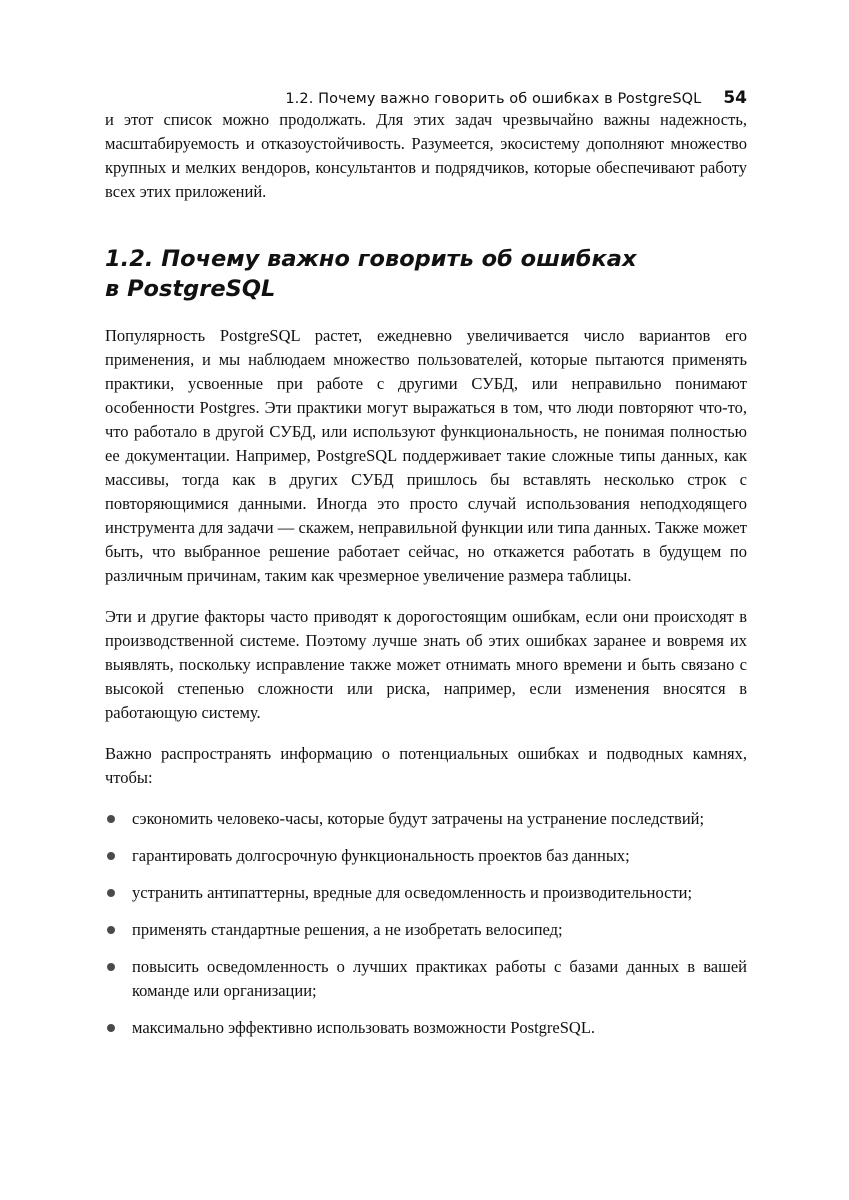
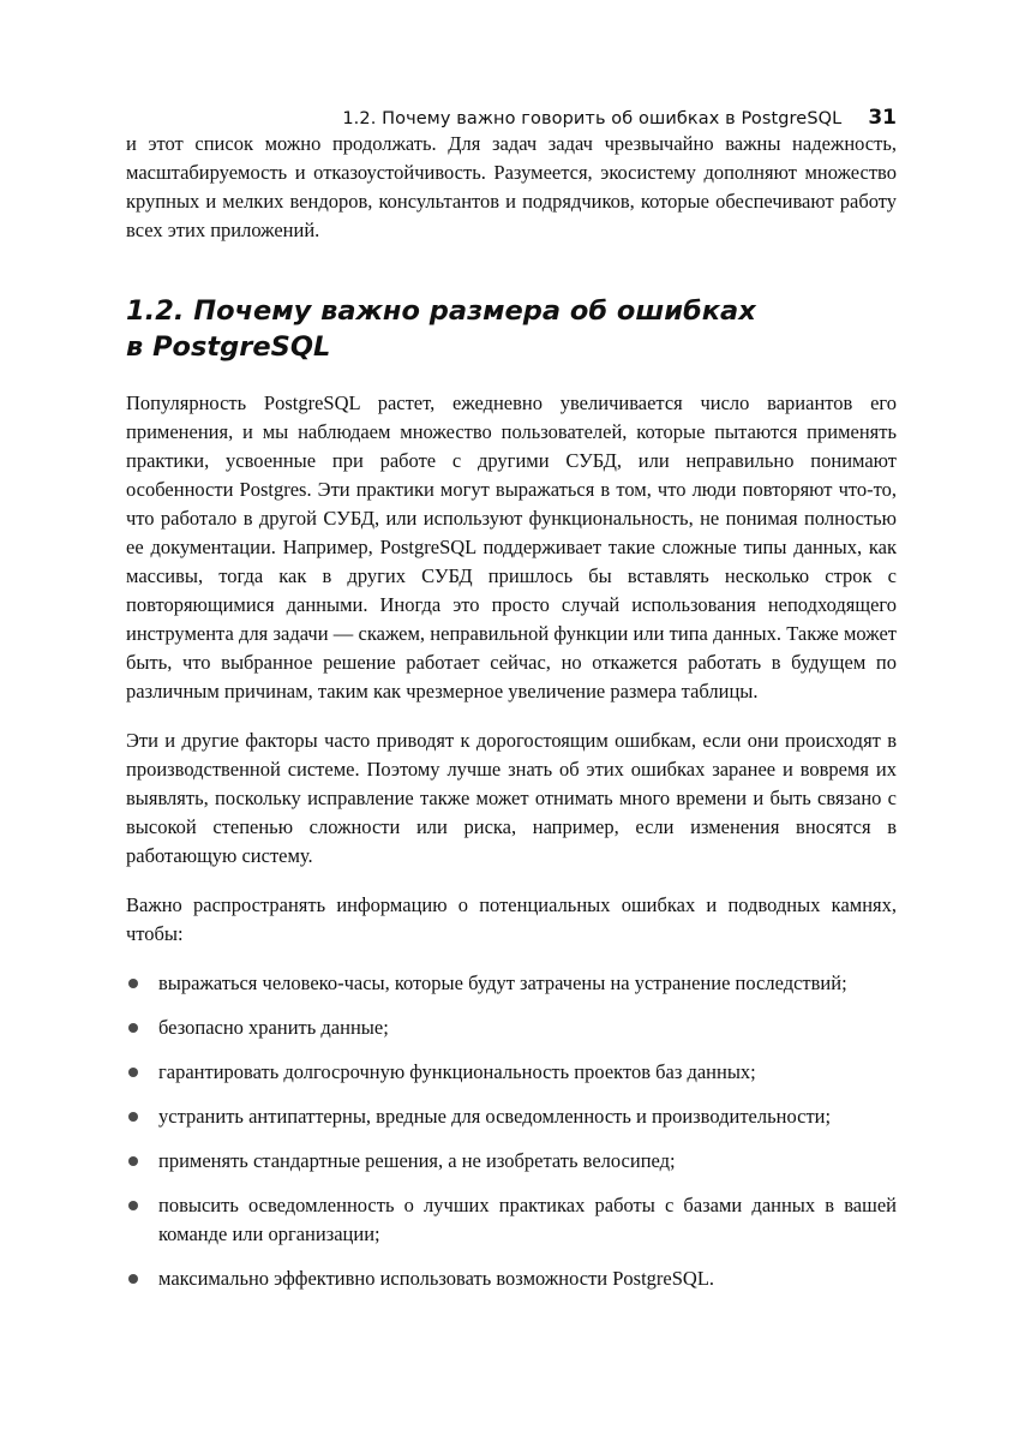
  1.2. Почему важно говорить об ошибках в PostgreSQL
- 54
+ 31
- и этот список можно продолжать. Для этих задач чрезвычайно важны надежность, масштабируемость и отказоустойчивость. Разумеется, экосистему дополняют множество крупных и мелких вендоров, консультантов и подрядчиков, которые обеспечивают работу всех этих приложений.
+ и этот список можно продолжать. Для задач задач чрезвычайно важны надежность, масштабируемость и отказоустойчивость. Разумеется, экосистему дополняют множество крупных и мелких вендоров, консультантов и подрядчиков, которые обеспечивают работу всех этих приложений.
- 1.2. Почему важно говорить об ошибках
+ 1.2. Почему важно размера об ошибках
  в PostgreSQL
  Популярность PostgreSQL растет, ежедневно увеличивается число вариантов его применения, и мы наблюдаем множество пользователей, которые пытаются применять практики, усвоенные при работе с другими СУБД, или неправильно понимают особенности Postgres. Эти практики могут выражаться в том, что люди повторяют что-то, что работало в другой СУБД, или используют функциональность, не понимая полностью ее документации. Например, PostgreSQL поддерживает такие сложные типы данных, как массивы, тогда как в других СУБД пришлось бы вставлять несколько строк с повторяющимися данными. Иногда это просто случай использования неподходящего инструмента для задачи — скажем, неправильной функции или типа данных. Также может быть, что выбранное решение работает сейчас, но откажется работать в будущем по различным причинам, таким как чрезмерное увеличение размера таблицы.
  Эти и другие факторы часто приводят к дорогостоящим ошибкам, если они происходят в производственной системе. Поэтому лучше знать об этих ошибках заранее и вовремя их выявлять, поскольку исправление также может отнимать много времени и быть связано с высокой степенью сложности или риска, например, если изменения вносятся в работающую систему.
  Важно распространять информацию о потенциальных ошибках и подводных камнях, чтобы:
- сэкономить человеко-часы, которые будут затрачены на устранение последствий;
+ выражаться человеко-часы, которые будут затрачены на устранение последствий;
+ безопасно хранить данные;
  гарантировать долгосрочную функциональность проектов баз данных;
  устранить антипаттерны, вредные для осведомленность и производительности;
  применять стандартные решения, а не изобретать велосипед;
  повысить осведомленность о лучших практиках работы с базами данных в вашей команде или организации;
  максимально эффективно использовать возможности PostgreSQL.
